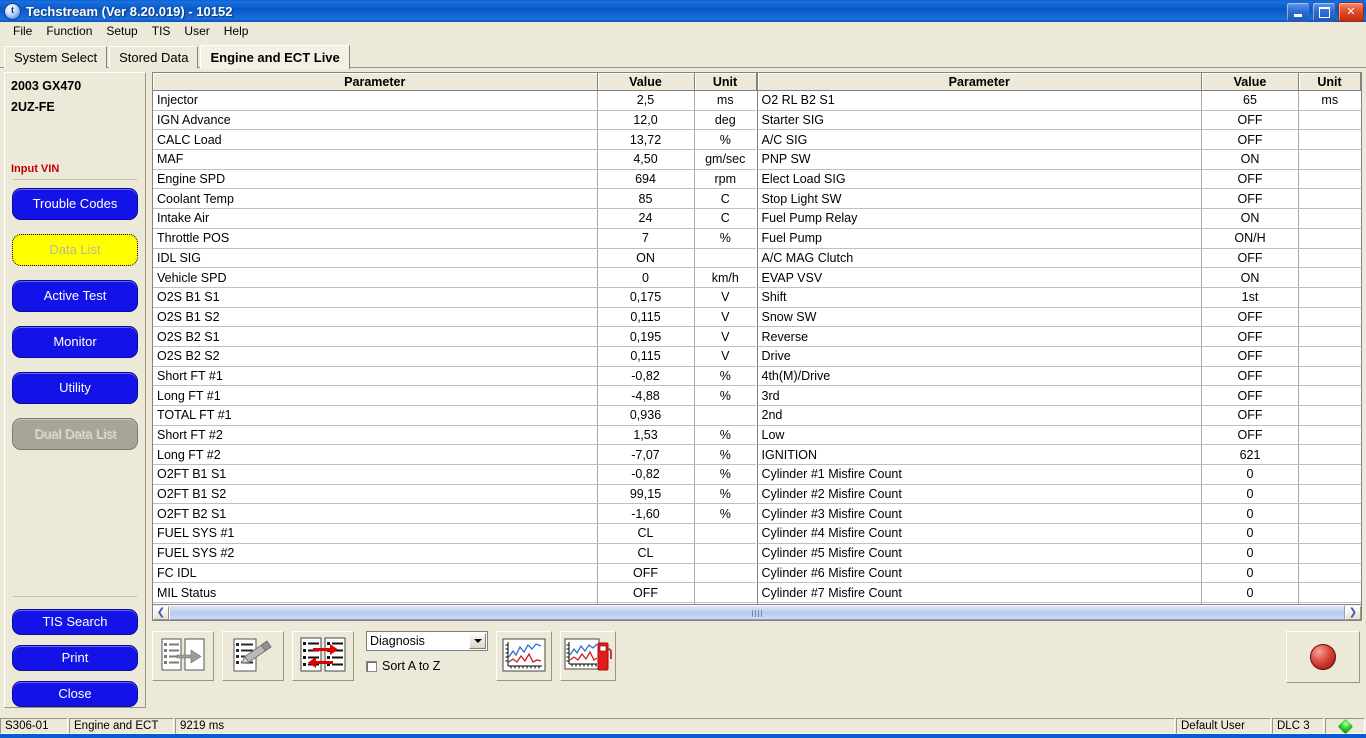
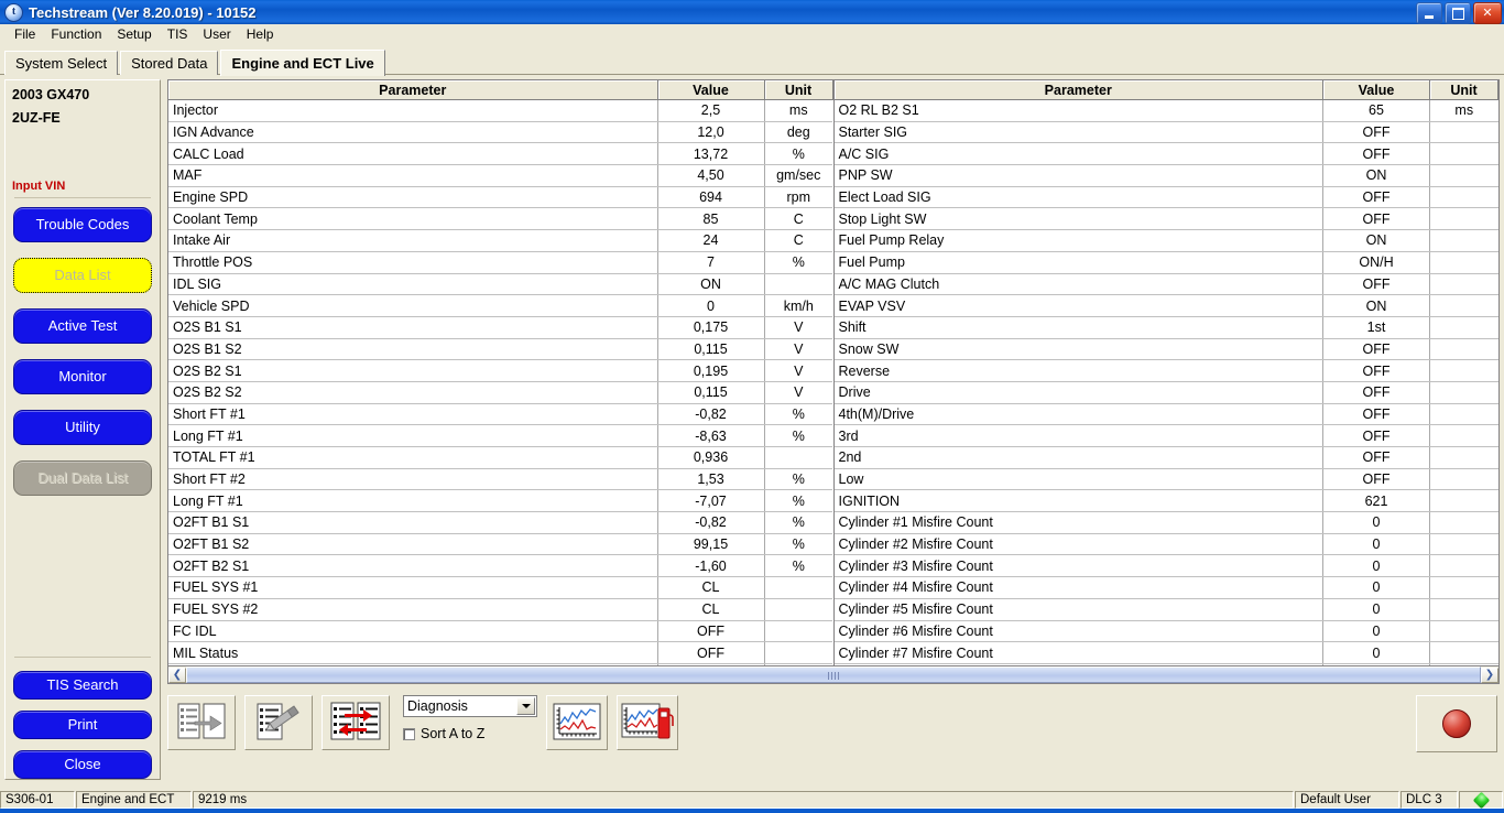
  t
  Techstream (Ver 8.20.019) - 10152
  ✕
  File
  Function
  Setup
  TIS
  User
  Help
  System Select
  Stored Data
  Engine and ECT Live
  2003 GX470
  2UZ-FE
  Input VIN
  Trouble Codes
  Data List
  Active Test
  Monitor
  Utility
  Dual Data List
  TIS Search
  Print
  Close
  Parameter	Value	Unit
  Injector	2,5	ms
  IGN Advance	12,0	deg
  CALC Load	13,72	%
  MAF	4,50	gm/sec
  Engine SPD	694	rpm
  Coolant Temp	85	C
  Intake Air	24	C
  Throttle POS	7	%
  IDL SIG	ON
  Vehicle SPD	0	km/h
  O2S B1 S1	0,175	V
  O2S B1 S2	0,115	V
  O2S B2 S1	0,195	V
  O2S B2 S2	0,115	V
  Short FT #1	-0,82	%
- Long FT #1	-4,88	%
+ Long FT #1	-8,63	%
  TOTAL FT #1	0,936
  Short FT #2	1,53	%
- Long FT #2	-7,07	%
+ Long FT #1	-7,07	%
  O2FT B1 S1	-0,82	%
  O2FT B1 S2	99,15	%
  O2FT B2 S1	-1,60	%
  FUEL SYS #1	CL
  FUEL SYS #2	CL
  FC IDL	OFF
  MIL Status	OFF
  Parameter	Value	Unit
  O2 RL B2 S1	65	ms
  Starter SIG	OFF
  A/C SIG	OFF
  PNP SW	ON
  Elect Load SIG	OFF
  Stop Light SW	OFF
  Fuel Pump Relay	ON
  Fuel Pump	ON/H
  A/C MAG Clutch	OFF
  EVAP VSV	ON
  Shift	1st
  Snow SW	OFF
  Reverse	OFF
  Drive	OFF
  4th(M)/Drive	OFF
  3rd	OFF
  2nd	OFF
  Low	OFF
  IGNITION	621
  Cylinder #1 Misfire Count	0
  Cylinder #2 Misfire Count	0
  Cylinder #3 Misfire Count	0
  Cylinder #4 Misfire Count	0
  Cylinder #5 Misfire Count	0
  Cylinder #6 Misfire Count	0
  Cylinder #7 Misfire Count	0
  ❮
  ❯
  Diagnosis
  Sort A to Z
  S306-01
  Engine and ECT
  9219 ms
  Default User
  DLC 3
